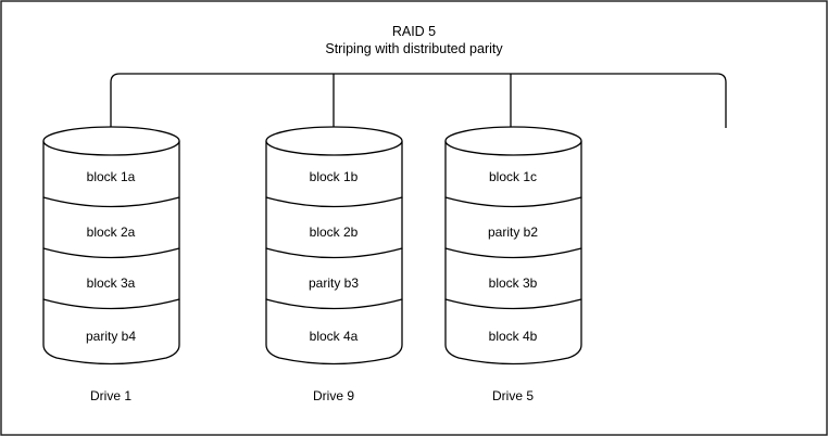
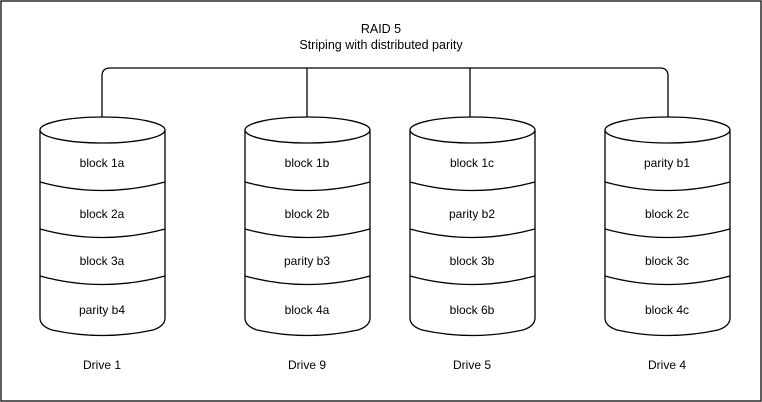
  RAID 5
  Striping with distributed parity
  block 1a
  block 2a
  block 3a
  parity b4
  Drive 1
  block 1b
  block 2b
  parity b3
  block 4a
  Drive 9
  block 1c
  parity b2
  block 3b
- block 4b
+ block 6b
  Drive 5
+ parity b1
+ block 2c
+ block 3c
+ block 4c
+ Drive 4
